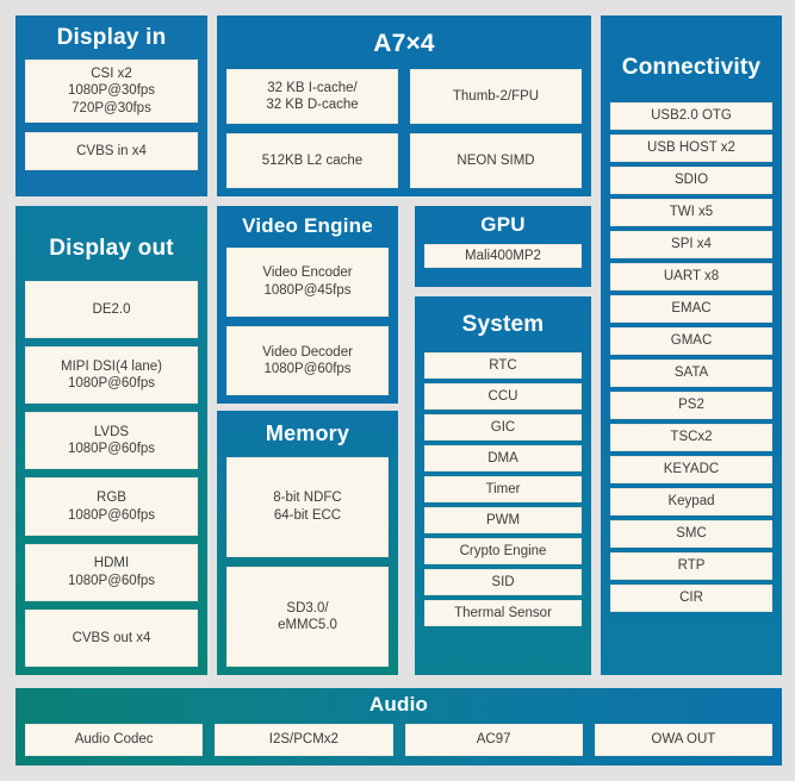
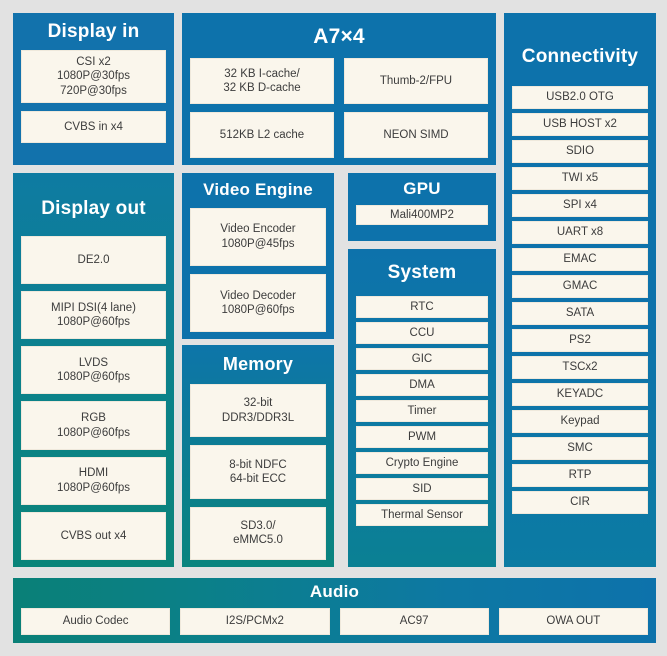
  Display in
  CSI x2
  1080P@30fps
  720P@30fps
  CVBS in x4
  A7×4
  32 KB I-cache/
  32 KB D-cache
  Thumb-2/FPU
  512KB L2 cache
  NEON SIMD
  Connectivity
  USB2.0 OTG
  USB HOST x2
  SDIO
  TWI x5
  SPI x4
  UART x8
  EMAC
  GMAC
  SATA
  PS2
  TSCx2
  KEYADC
  Keypad
  SMC
  RTP
  CIR
  Display out
  DE2.0
  MIPI DSI(4 lane)
  1080P@60fps
  LVDS
  1080P@60fps
  RGB
  1080P@60fps
  HDMI
  1080P@60fps
  CVBS out x4
  Video Engine
  Video Encoder
  1080P@45fps
  Video Decoder
  1080P@60fps
  Memory
+ 32-bit
+ DDR3/DDR3L
  8-bit NDFC
  64-bit ECC
  SD3.0/
  eMMC5.0
  GPU
  Mali400MP2
  System
  RTC
  CCU
  GIC
  DMA
  Timer
  PWM
  Crypto Engine
  SID
  Thermal Sensor
  Audio
  Audio Codec
  I2S/PCMx2
  AC97
  OWA OUT
